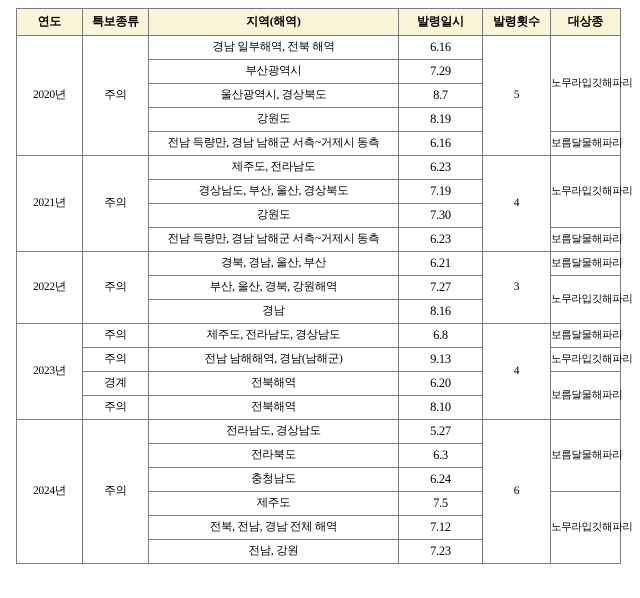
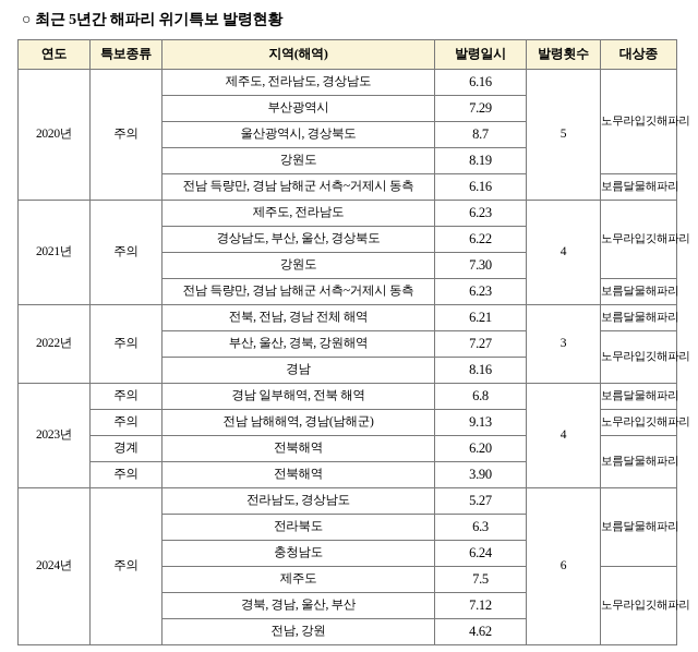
+ ○ 최근 5년간 해파리 위기특보 발령현황
  연도	특보종류	지역(해역)	발령일시	발령횟수	대상종
- 2020년	주의	경남 일부해역, 전북 해역	6.16	5	노무라입깃해파리
+ 2020년	주의	제주도, 전라남도, 경상남도	6.16	5	노무라입깃해파리
  부산광역시	7.29
  울산광역시, 경상북도	8.7
  강원도	8.19
  전남 득량만, 경남 남해군 서측~거제시 동측	6.16	보름달물해파리
  2021년	주의	제주도, 전라남도	6.23	4	노무라입깃해파리
- 경상남도, 부산, 울산, 경상북도	7.19
+ 경상남도, 부산, 울산, 경상북도	6.22
  강원도	7.30
  전남 득량만, 경남 남해군 서측~거제시 동측	6.23	보름달물해파리
- 2022년	주의	경북, 경남, 울산, 부산	6.21	3	보름달물해파리
+ 2022년	주의	전북, 전남, 경남 전체 해역	6.21	3	보름달물해파리
  부산, 울산, 경북, 강원해역	7.27	노무라입깃해파리
  경남	8.16
- 2023년	주의	제주도, 전라남도, 경상남도	6.8	4	보름달물해파리
+ 2023년	주의	경남 일부해역, 전북 해역	6.8	4	보름달물해파리
  주의	전남 남해해역, 경남(남해군)	9.13	노무라입깃해파리
  경계	전북해역	6.20	보름달물해파리
- 주의	전북해역	8.10
+ 주의	전북해역	3.90
  2024년	주의	전라남도, 경상남도	5.27	6	보름달물해파리
  전라북도	6.3
  충청남도	6.24
  제주도	7.5	노무라입깃해파리
- 전북, 전남, 경남 전체 해역	7.12
+ 경북, 경남, 울산, 부산	7.12
- 전남, 강원	7.23
+ 전남, 강원	4.62
